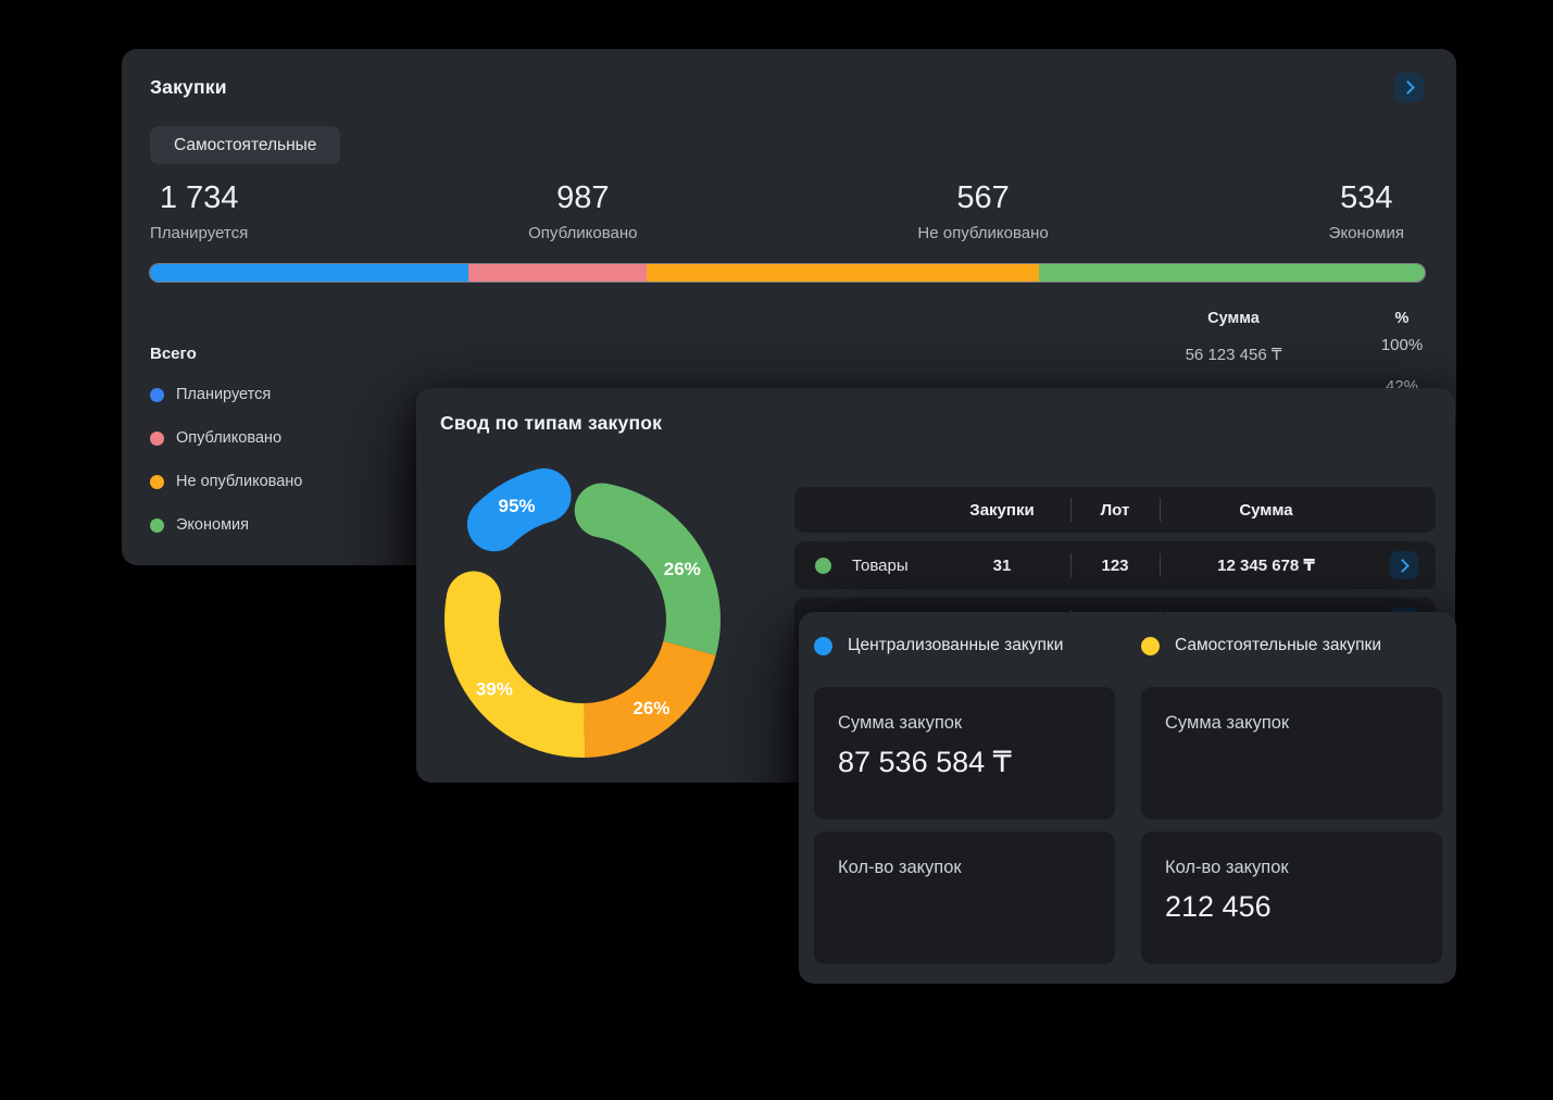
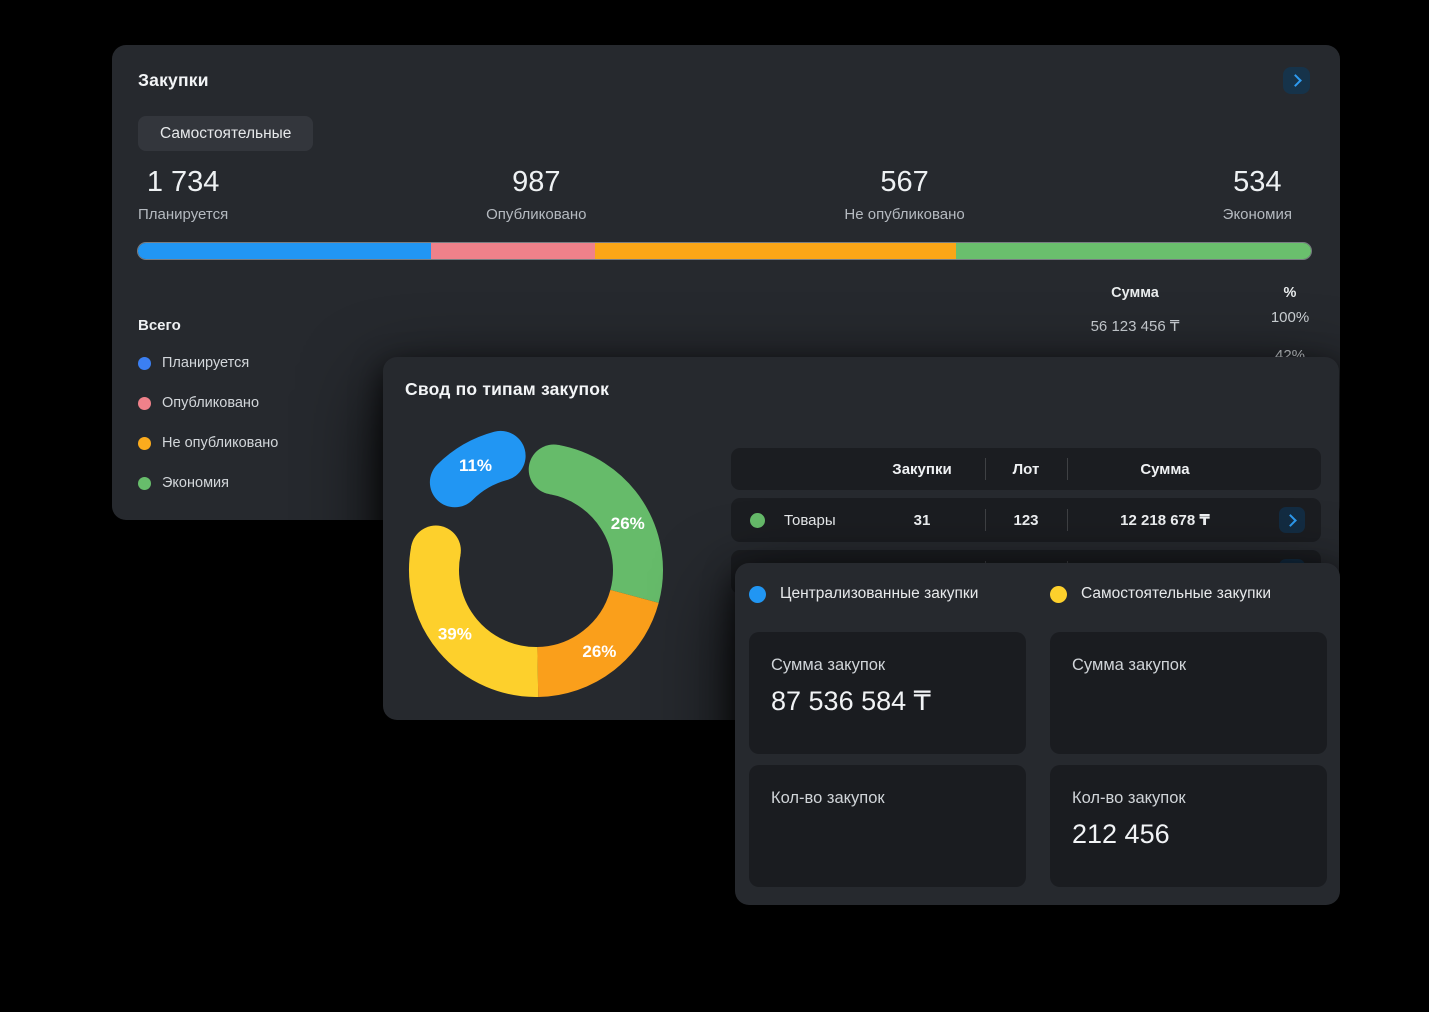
  Закупки
  Самостоятельные
  1 734
  Планируется
  987
  Опубликовано
  567
  Не опубликовано
  534
  Экономия
  Сумма
  %
  56 123 456 ₸
  100%
  42%
  Всего
  Планируется
  Опубликовано
  Не опубликовано
  Экономия
  Свод по типам закупок
  26%
  26%
  39%
- 95%
+ 11%
  Закупки
  Лот
  Сумма
  Товары
  31
  123
- 12 345 678 ₸
+ 12 218 678 ₸
  Централизованные закупки
  Самостоятельные закупки
  Сумма закупок
  87 536 584 ₸
  Сумма закупок
  Кол-во закупок
  Кол-во закупок
  212 456
